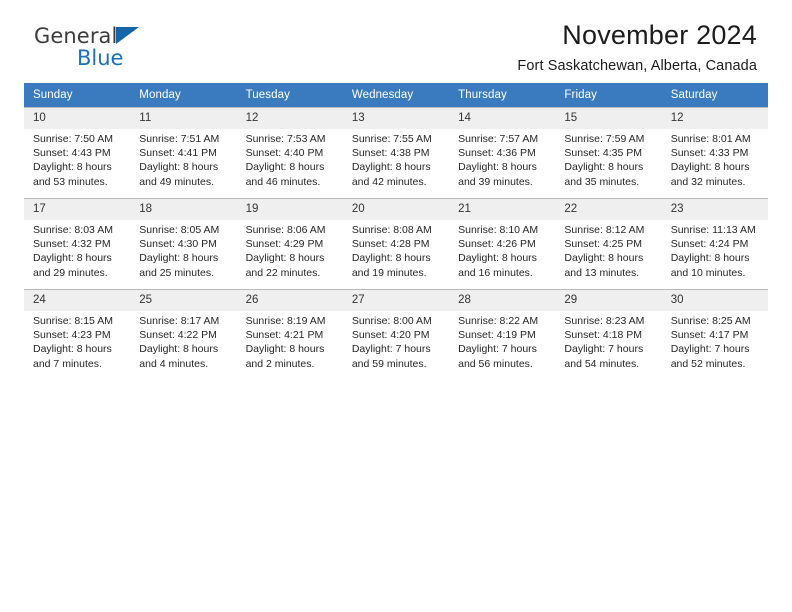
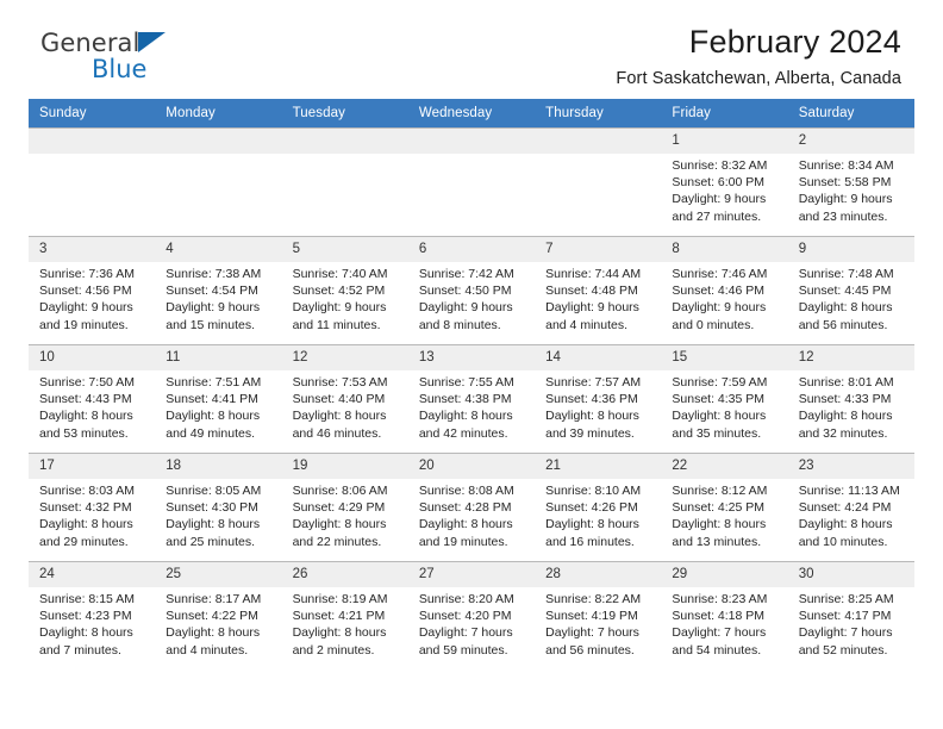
  General
  Blue
- November 2024
+ February 2024
  Fort Saskatchewan, Alberta, Canada
  Sunday	Monday	Tuesday	Wednesday	Thursday	Friday	Saturday
+ 					1Sunrise: 8:32 AMSunset: 6:00 PMDaylight: 9 hoursand 27 minutes.	2Sunrise: 8:34 AMSunset: 5:58 PMDaylight: 9 hoursand 23 minutes.
+ 3Sunrise: 7:36 AMSunset: 4:56 PMDaylight: 9 hoursand 19 minutes.	4Sunrise: 7:38 AMSunset: 4:54 PMDaylight: 9 hoursand 15 minutes.	5Sunrise: 7:40 AMSunset: 4:52 PMDaylight: 9 hoursand 11 minutes.	6Sunrise: 7:42 AMSunset: 4:50 PMDaylight: 9 hoursand 8 minutes.	7Sunrise: 7:44 AMSunset: 4:48 PMDaylight: 9 hoursand 4 minutes.	8Sunrise: 7:46 AMSunset: 4:46 PMDaylight: 9 hoursand 0 minutes.	9Sunrise: 7:48 AMSunset: 4:45 PMDaylight: 8 hoursand 56 minutes.
  10Sunrise: 7:50 AMSunset: 4:43 PMDaylight: 8 hoursand 53 minutes.	11Sunrise: 7:51 AMSunset: 4:41 PMDaylight: 8 hoursand 49 minutes.	12Sunrise: 7:53 AMSunset: 4:40 PMDaylight: 8 hoursand 46 minutes.	13Sunrise: 7:55 AMSunset: 4:38 PMDaylight: 8 hoursand 42 minutes.	14Sunrise: 7:57 AMSunset: 4:36 PMDaylight: 8 hoursand 39 minutes.	15Sunrise: 7:59 AMSunset: 4:35 PMDaylight: 8 hoursand 35 minutes.	12Sunrise: 8:01 AMSunset: 4:33 PMDaylight: 8 hoursand 32 minutes.
  17Sunrise: 8:03 AMSunset: 4:32 PMDaylight: 8 hoursand 29 minutes.	18Sunrise: 8:05 AMSunset: 4:30 PMDaylight: 8 hoursand 25 minutes.	19Sunrise: 8:06 AMSunset: 4:29 PMDaylight: 8 hoursand 22 minutes.	20Sunrise: 8:08 AMSunset: 4:28 PMDaylight: 8 hoursand 19 minutes.	21Sunrise: 8:10 AMSunset: 4:26 PMDaylight: 8 hoursand 16 minutes.	22Sunrise: 8:12 AMSunset: 4:25 PMDaylight: 8 hoursand 13 minutes.	23Sunrise: 11:13 AMSunset: 4:24 PMDaylight: 8 hoursand 10 minutes.
- 24Sunrise: 8:15 AMSunset: 4:23 PMDaylight: 8 hoursand 7 minutes.	25Sunrise: 8:17 AMSunset: 4:22 PMDaylight: 8 hoursand 4 minutes.	26Sunrise: 8:19 AMSunset: 4:21 PMDaylight: 8 hoursand 2 minutes.	27Sunrise: 8:00 AMSunset: 4:20 PMDaylight: 7 hoursand 59 minutes.	28Sunrise: 8:22 AMSunset: 4:19 PMDaylight: 7 hoursand 56 minutes.	29Sunrise: 8:23 AMSunset: 4:18 PMDaylight: 7 hoursand 54 minutes.	30Sunrise: 8:25 AMSunset: 4:17 PMDaylight: 7 hoursand 52 minutes.
+ 24Sunrise: 8:15 AMSunset: 4:23 PMDaylight: 8 hoursand 7 minutes.	25Sunrise: 8:17 AMSunset: 4:22 PMDaylight: 8 hoursand 4 minutes.	26Sunrise: 8:19 AMSunset: 4:21 PMDaylight: 8 hoursand 2 minutes.	27Sunrise: 8:20 AMSunset: 4:20 PMDaylight: 7 hoursand 59 minutes.	28Sunrise: 8:22 AMSunset: 4:19 PMDaylight: 7 hoursand 56 minutes.	29Sunrise: 8:23 AMSunset: 4:18 PMDaylight: 7 hoursand 54 minutes.	30Sunrise: 8:25 AMSunset: 4:17 PMDaylight: 7 hoursand 52 minutes.
